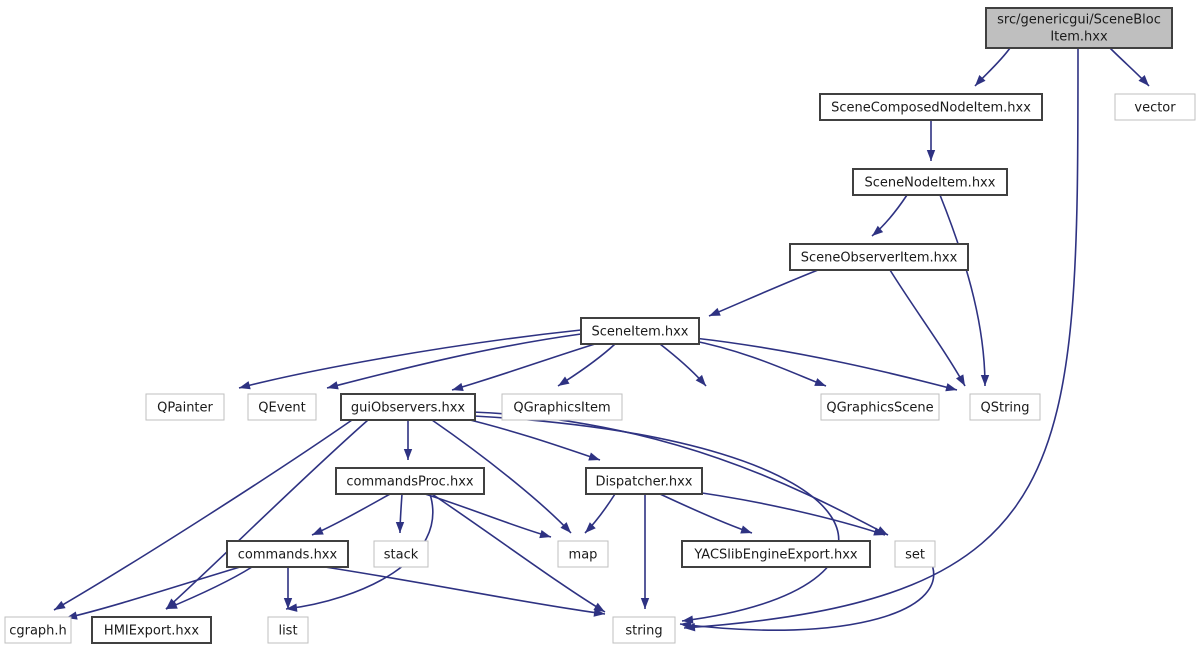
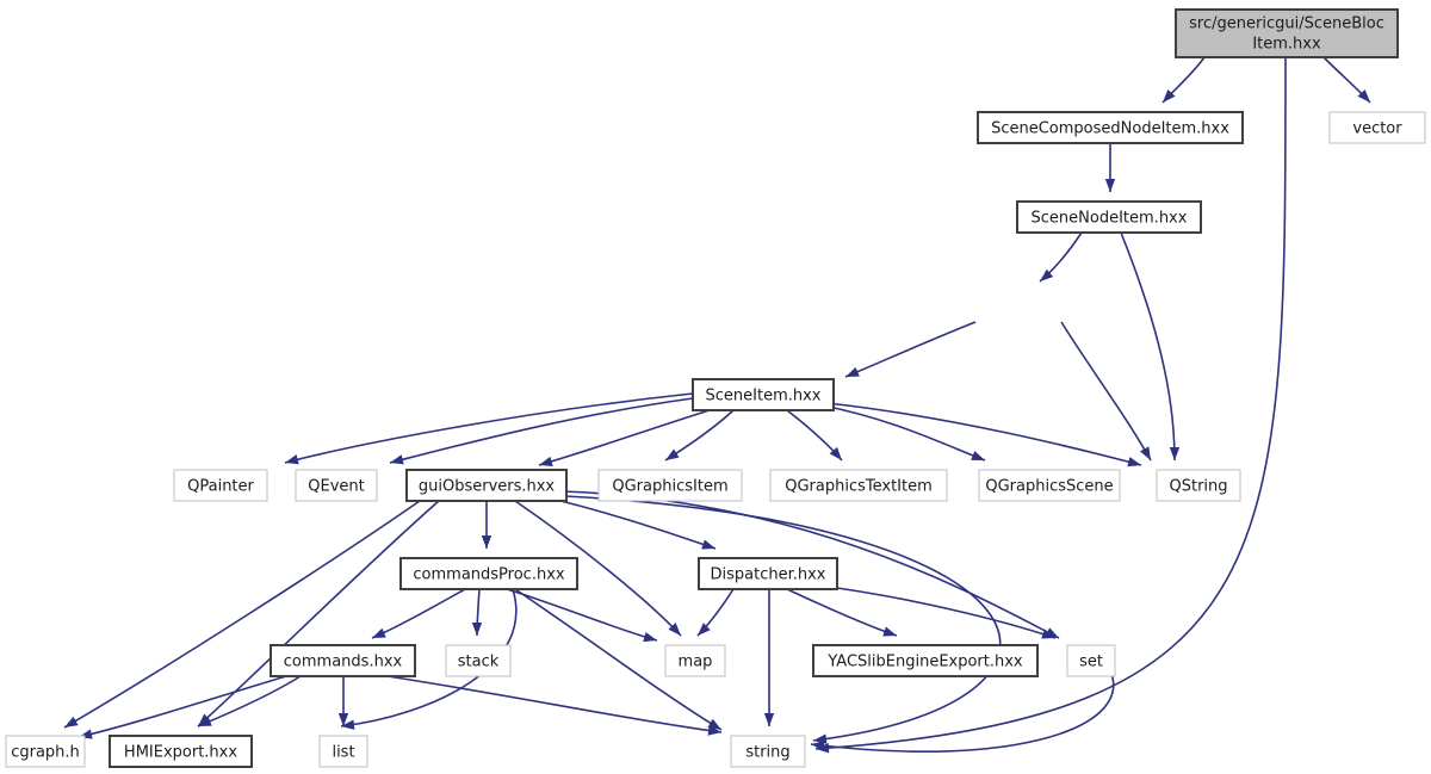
  src/genericgui/SceneBloc
  Item.hxx
  vector
  SceneComposedNodeItem.hxx
  SceneNodeItem.hxx
- SceneObserverItem.hxx
  SceneItem.hxx
  QPainter
  QEvent
  guiObservers.hxx
  QGraphicsItem
+ QGraphicsTextItem
  QGraphicsScene
  QString
  commandsProc.hxx
  Dispatcher.hxx
  commands.hxx
  stack
  map
  YACSlibEngineExport.hxx
  set
  cgraph.h
  HMIExport.hxx
  list
  string
